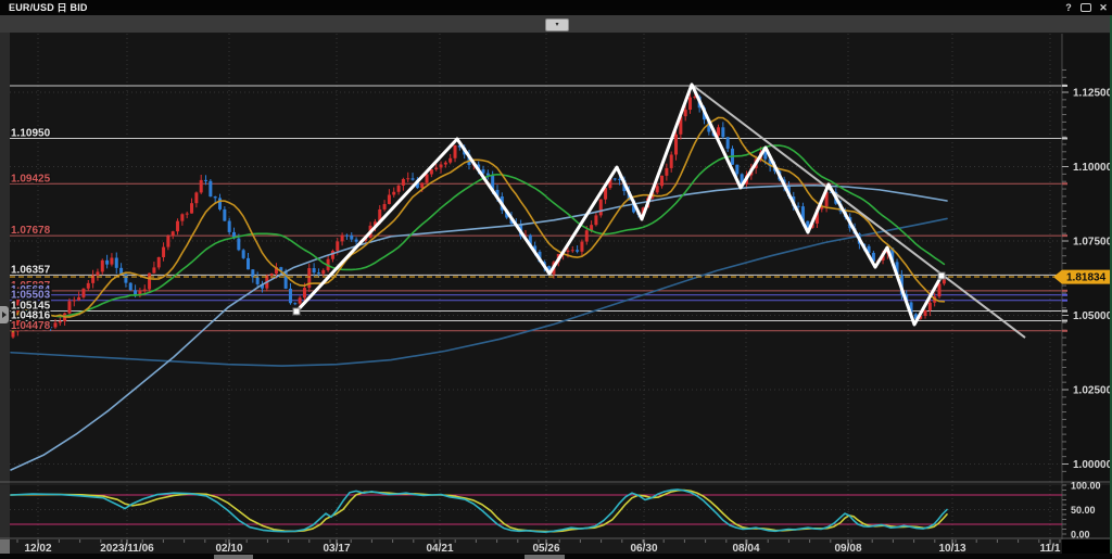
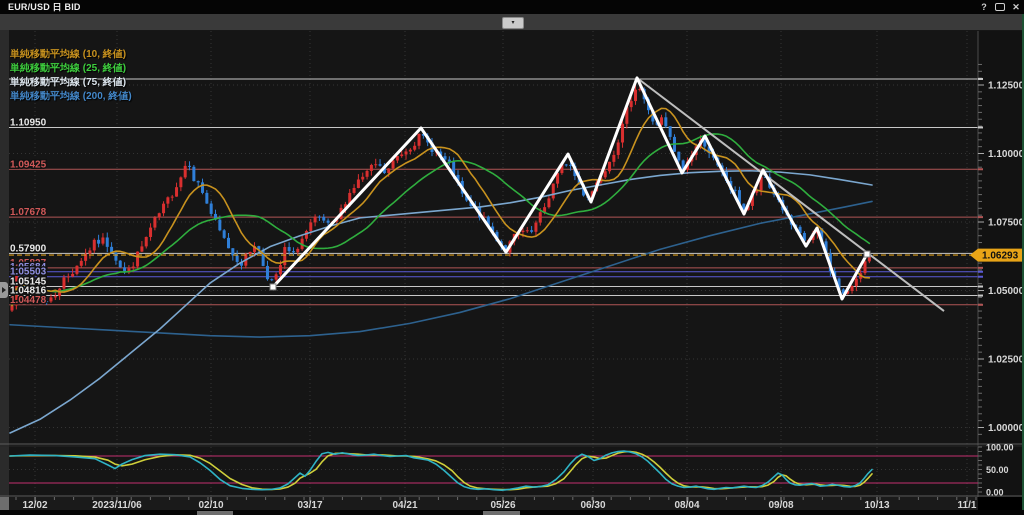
  EUR/USD 日 BID
  ?
  ✕
  1.10950
  1.09425
  1.07678
- 1.06357
+ 0.57900
  1.05827
  1.05684
  1.05503
  1.05145
  1.04816
  1.04478
  1.1250
  1.1000
  1.0750
  1.0500
  1.0250
  1.0000
- 1.81834
+ 1.06293
  100.00
  50.00
  0.00
  12/02
  2023/11/06
  02/10
  03/17
  04/21
  05/26
  06/30
  08/04
  09/08
  10/13
  11/1
+ 単純移動平均線 (10, 終値)
+ 単純移動平均線 (25, 終値)
+ 単純移動平均線 (75, 終値)
+ 単純移動平均線 (200, 終値)
